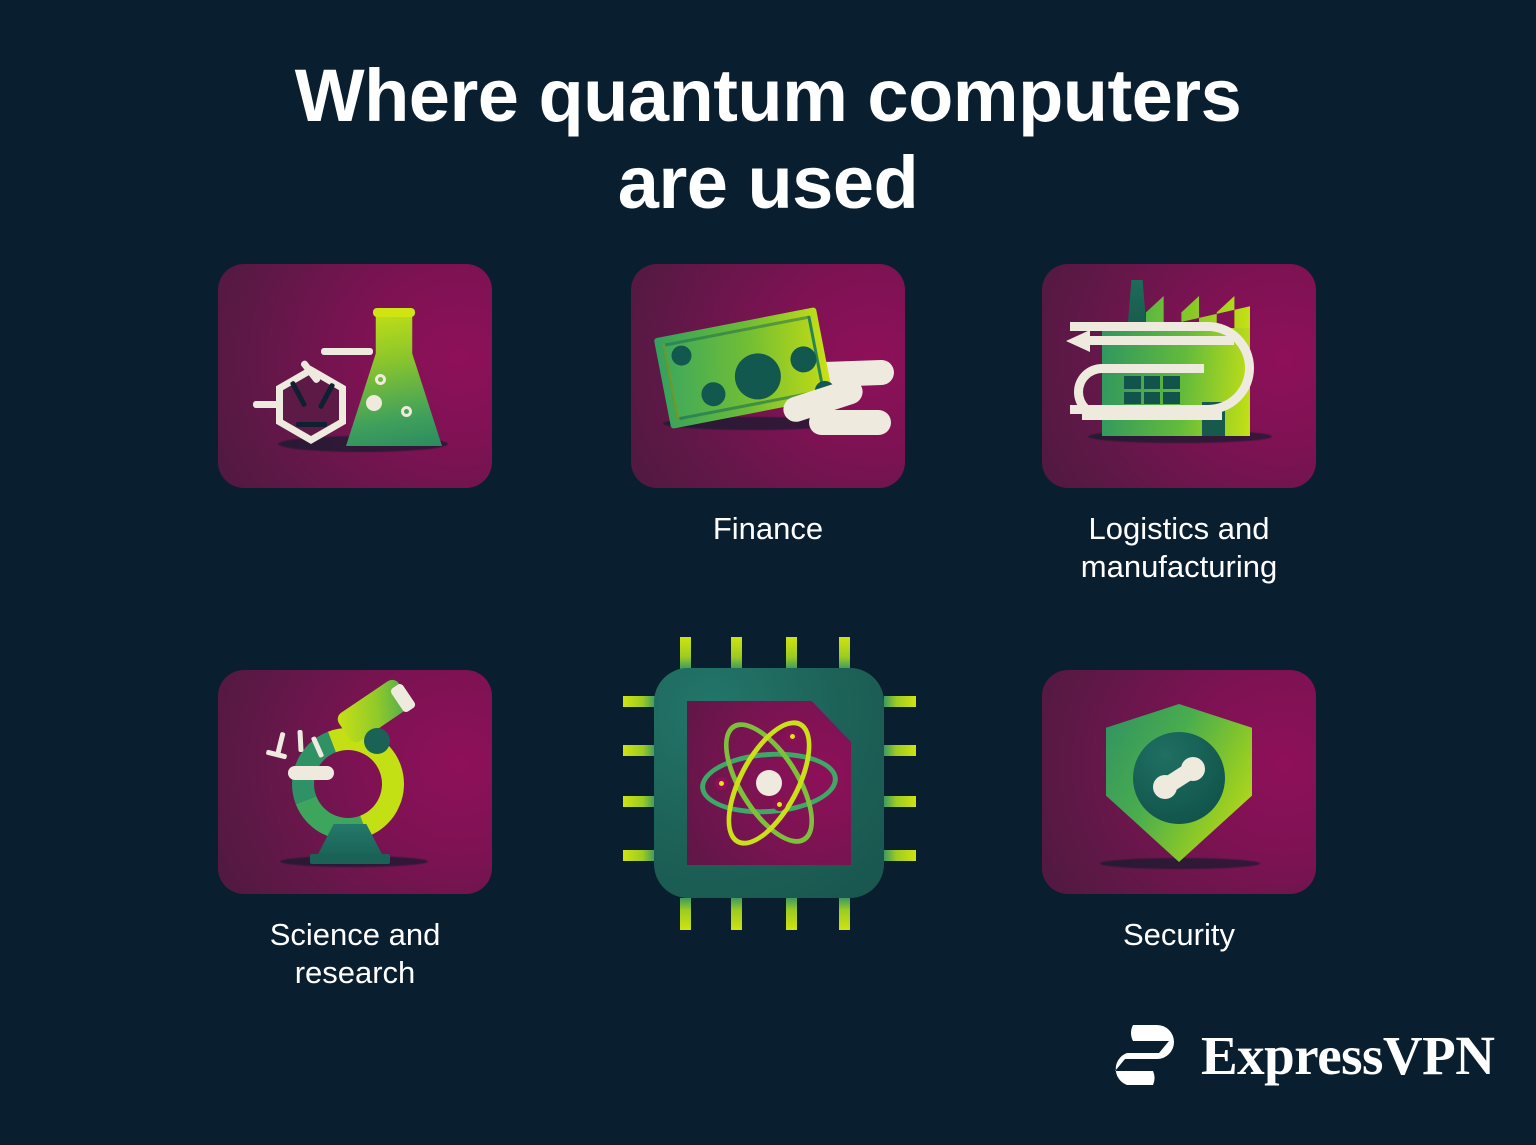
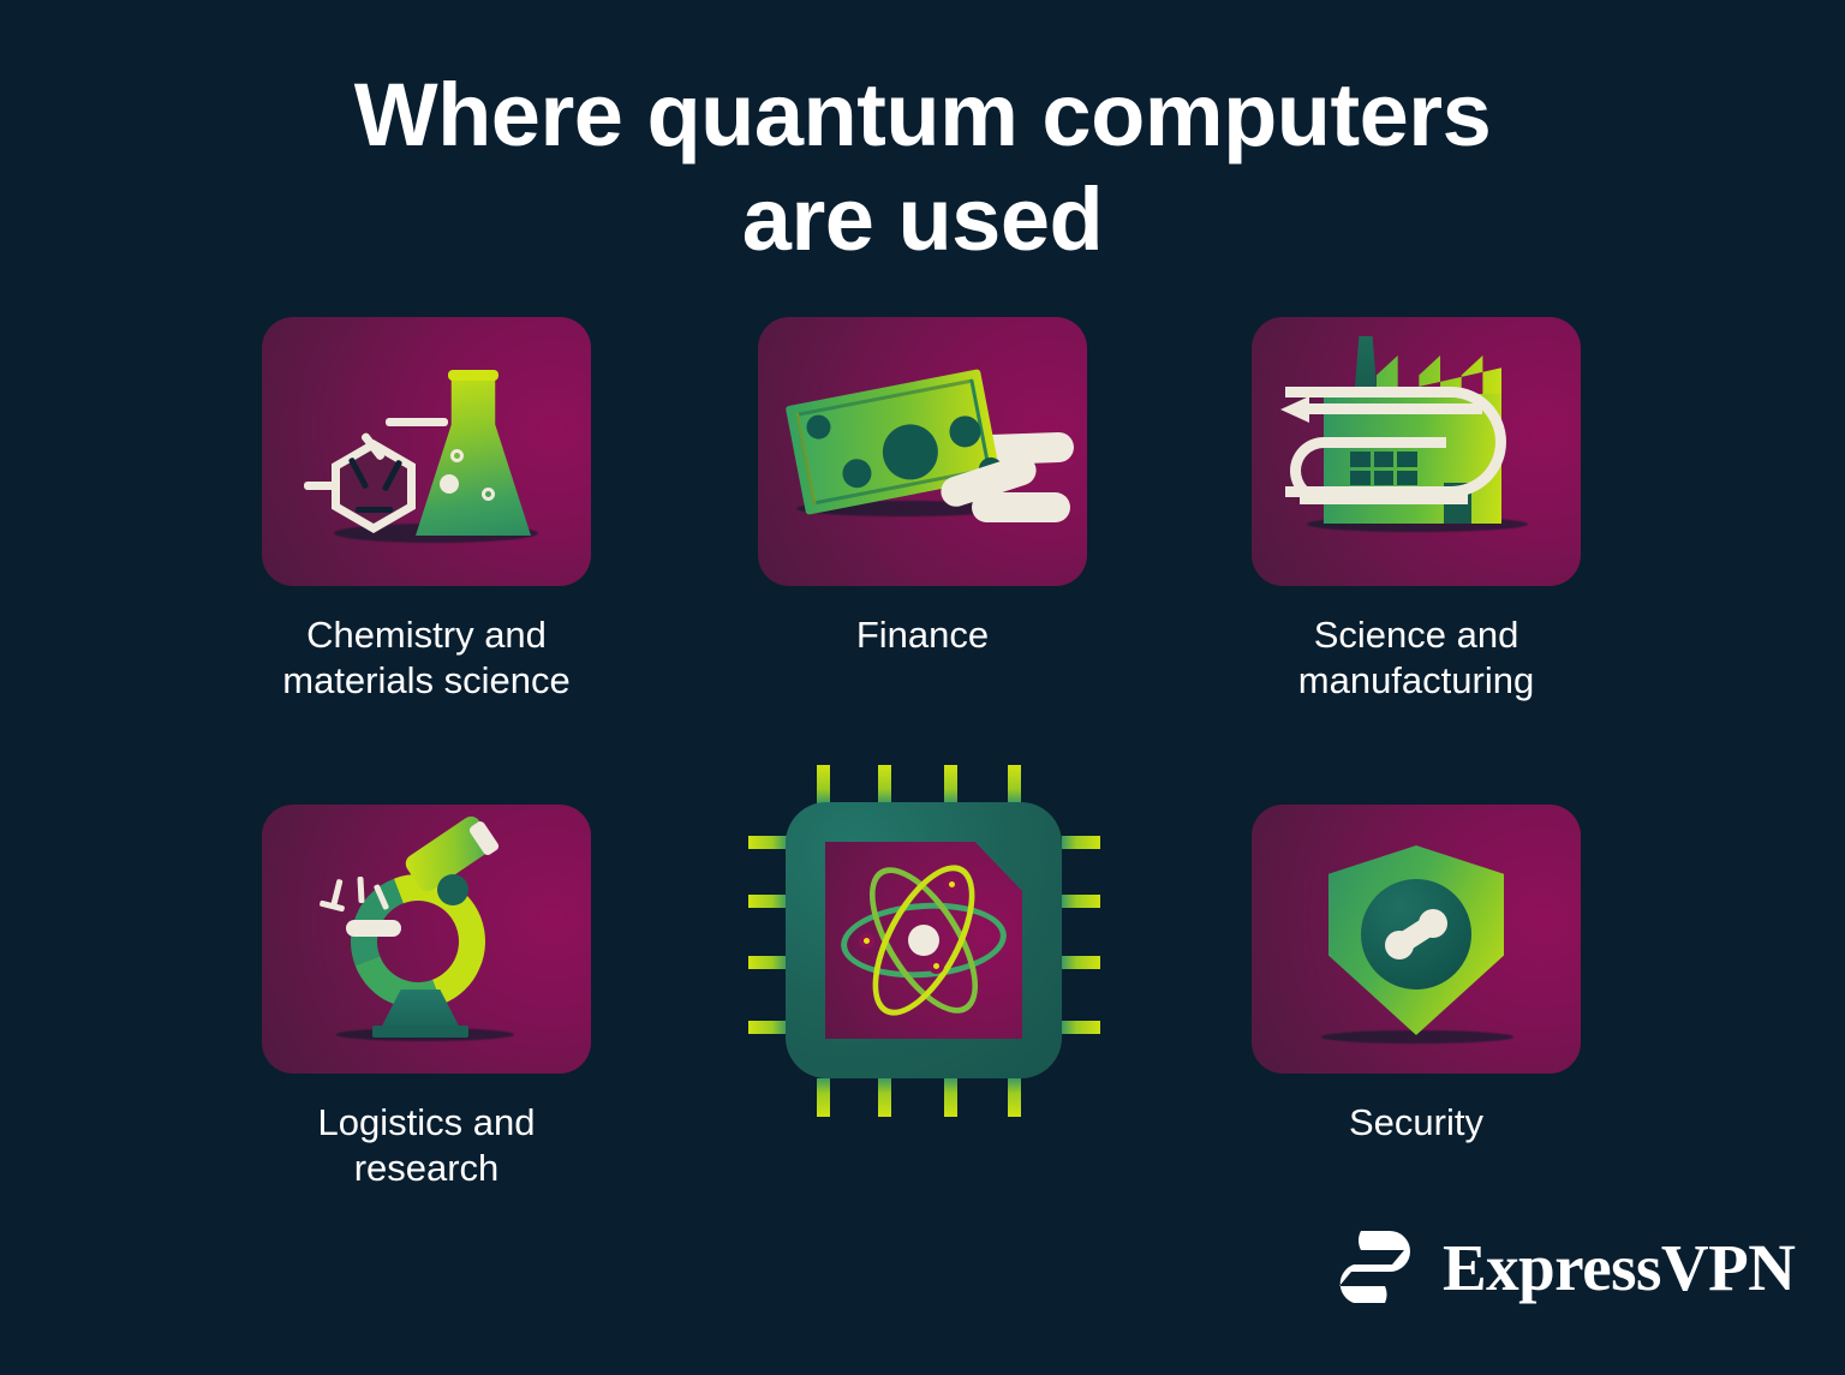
  Where quantum computers
  are used
+ Chemistry and
+ materials science
  Finance
- Logistics and
+ Science and
  manufacturing
- Science and
+ Logistics and
  research
  Security
  ExpressVPN
